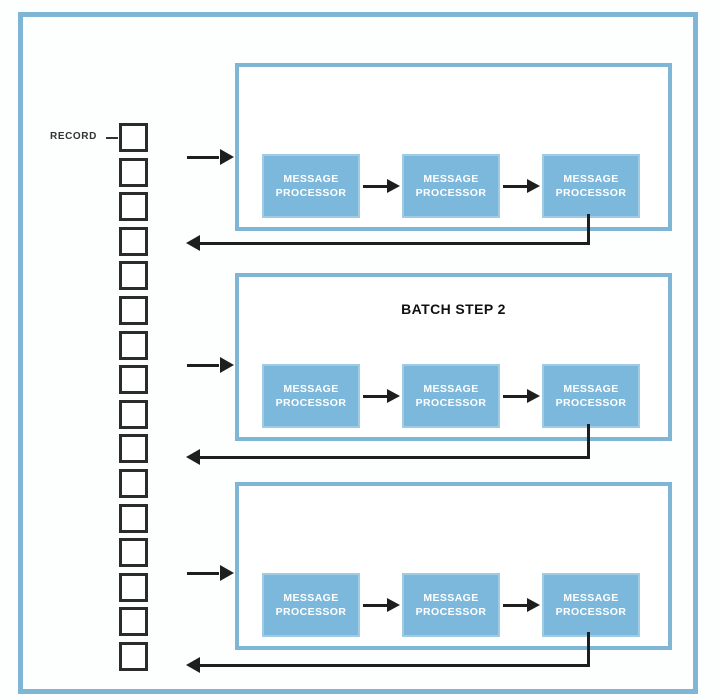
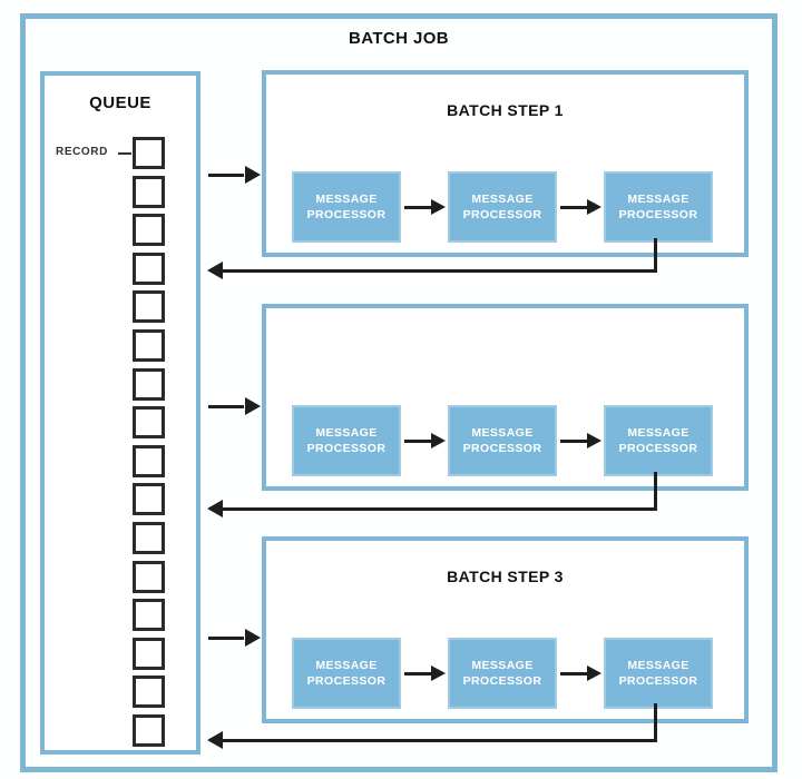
+ BATCH JOB
+ QUEUE
  RECORD
+ BATCH STEP 1
  MESSAGE PROCESSOR
  MESSAGE PROCESSOR
  MESSAGE PROCESSOR
- BATCH STEP 2
  MESSAGE PROCESSOR
  MESSAGE PROCESSOR
  MESSAGE PROCESSOR
+ BATCH STEP 3
  MESSAGE PROCESSOR
  MESSAGE PROCESSOR
  MESSAGE PROCESSOR
